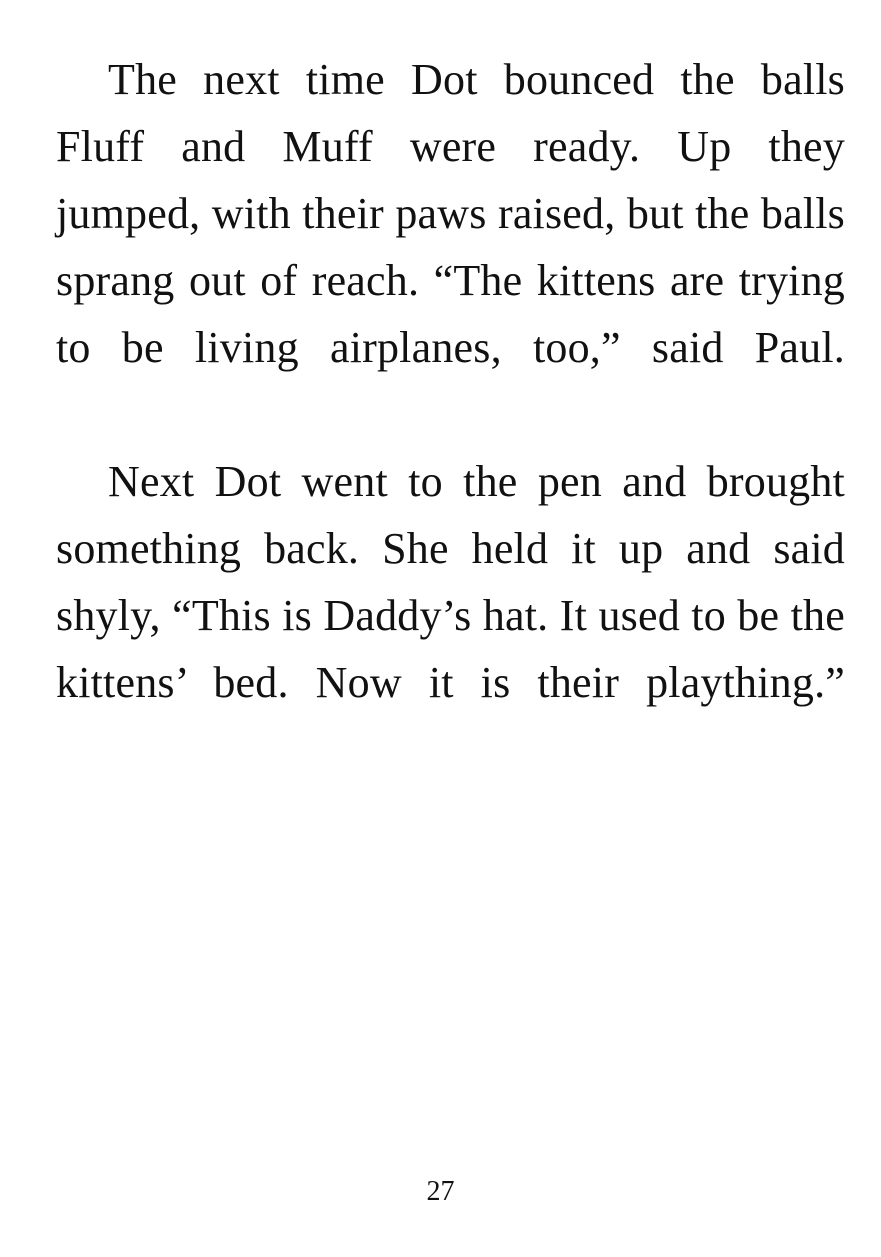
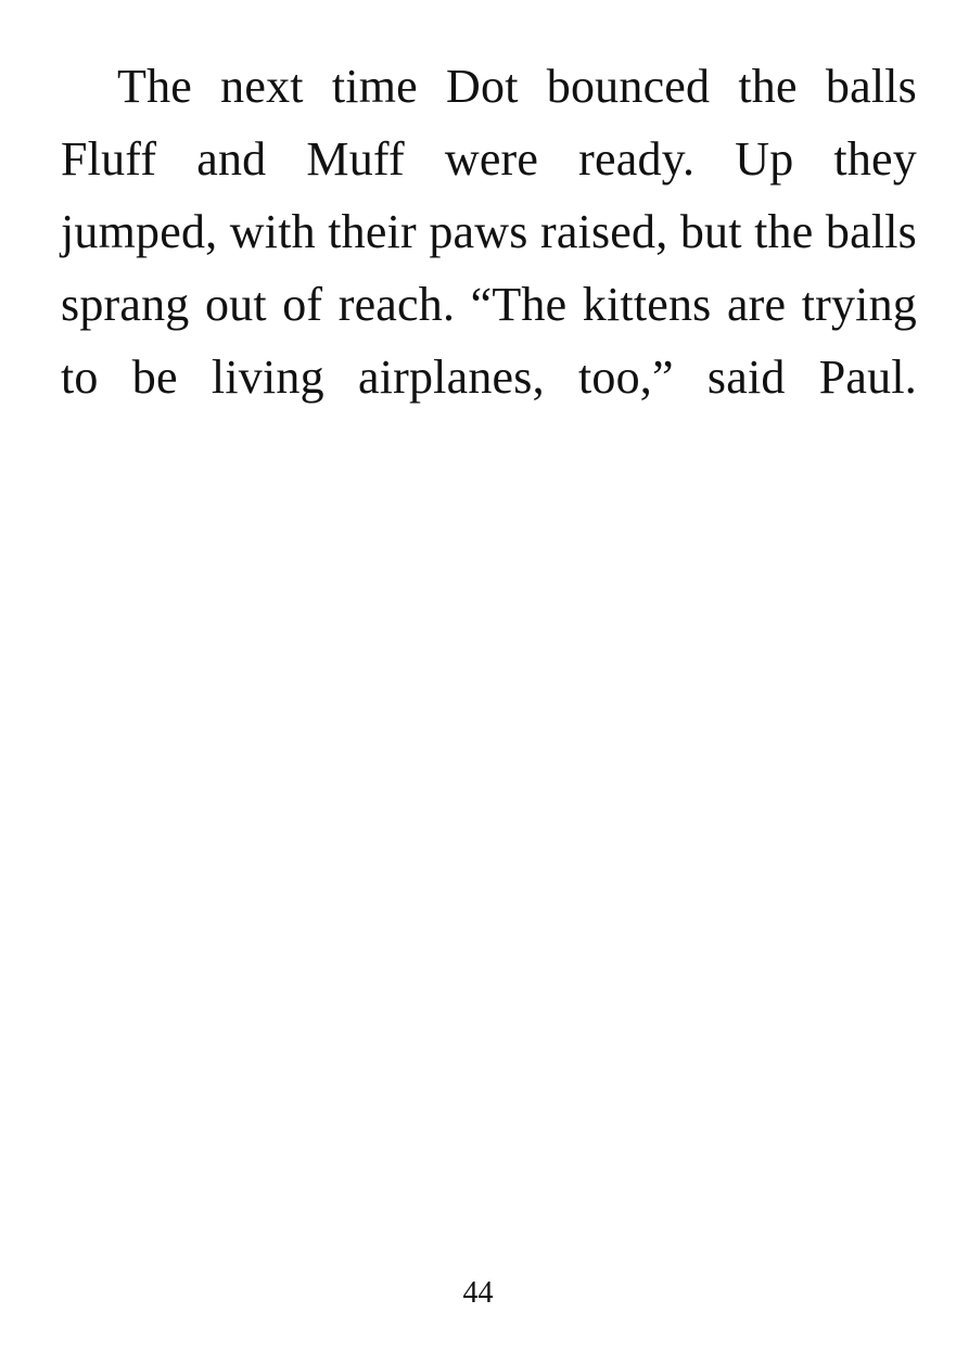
  The next time Dot bounced the balls Fluff and Muff were ready. Up they jumped, with their paws raised, but the balls sprang out of reach. “The kittens are trying to be living airplanes, too,” said Paul.
- Next Dot went to the pen and brought something back. She held it up and said shyly, “This is Daddy’s hat. It used to be the kittens’ bed. Now it is their plaything.”
- 27
+ 44
